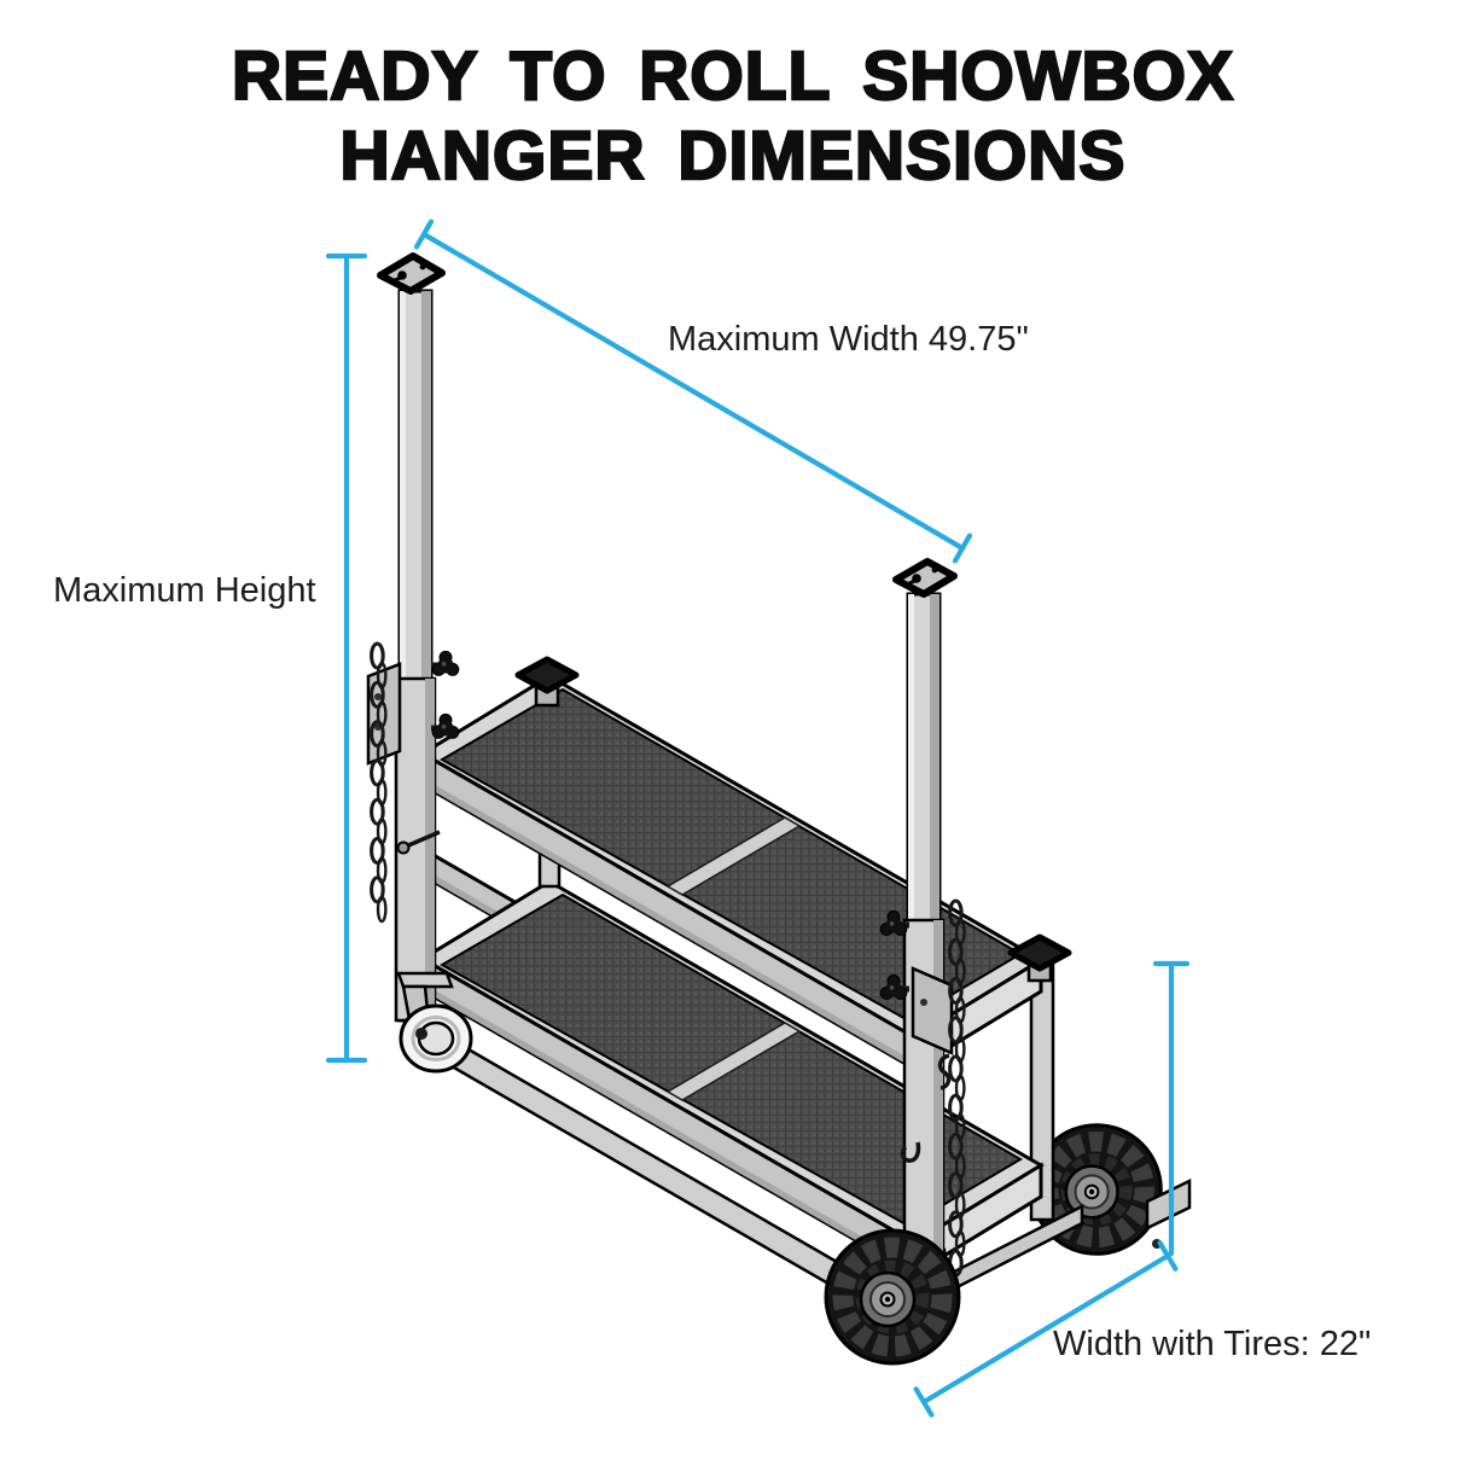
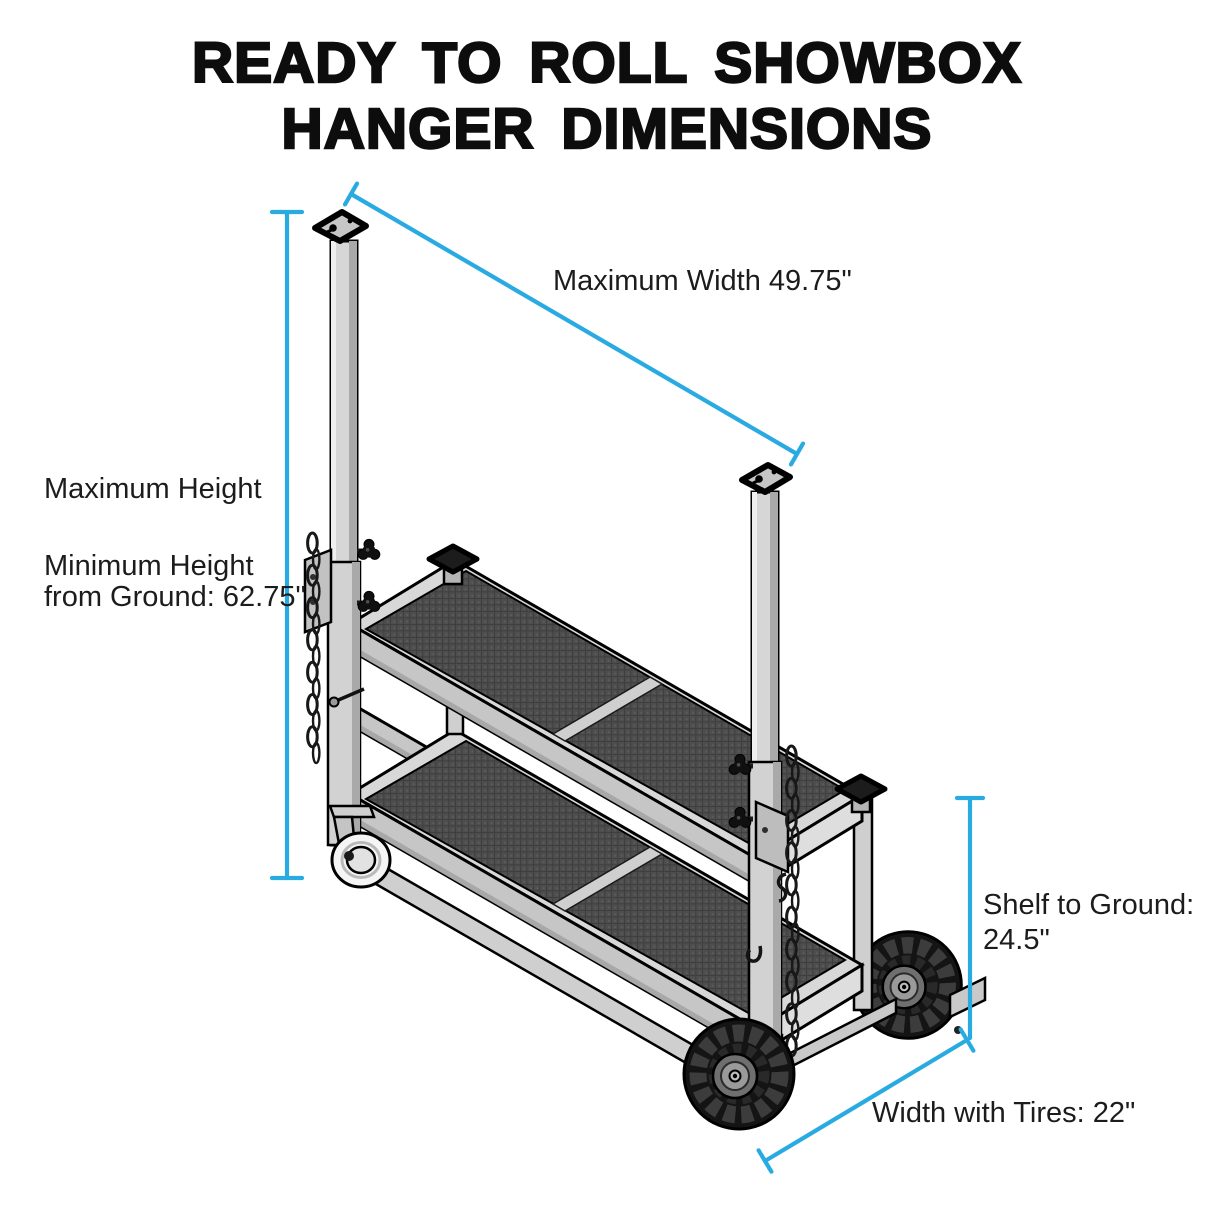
  READY TO ROLL SHOWBOX
  HANGER DIMENSIONS
  Maximum Width 49.75"
  Maximum Height
+ Minimum Height
+ from Ground: 62.75"
+ Shelf to Ground:
+ 24.5"
  Width with Tires: 22"
